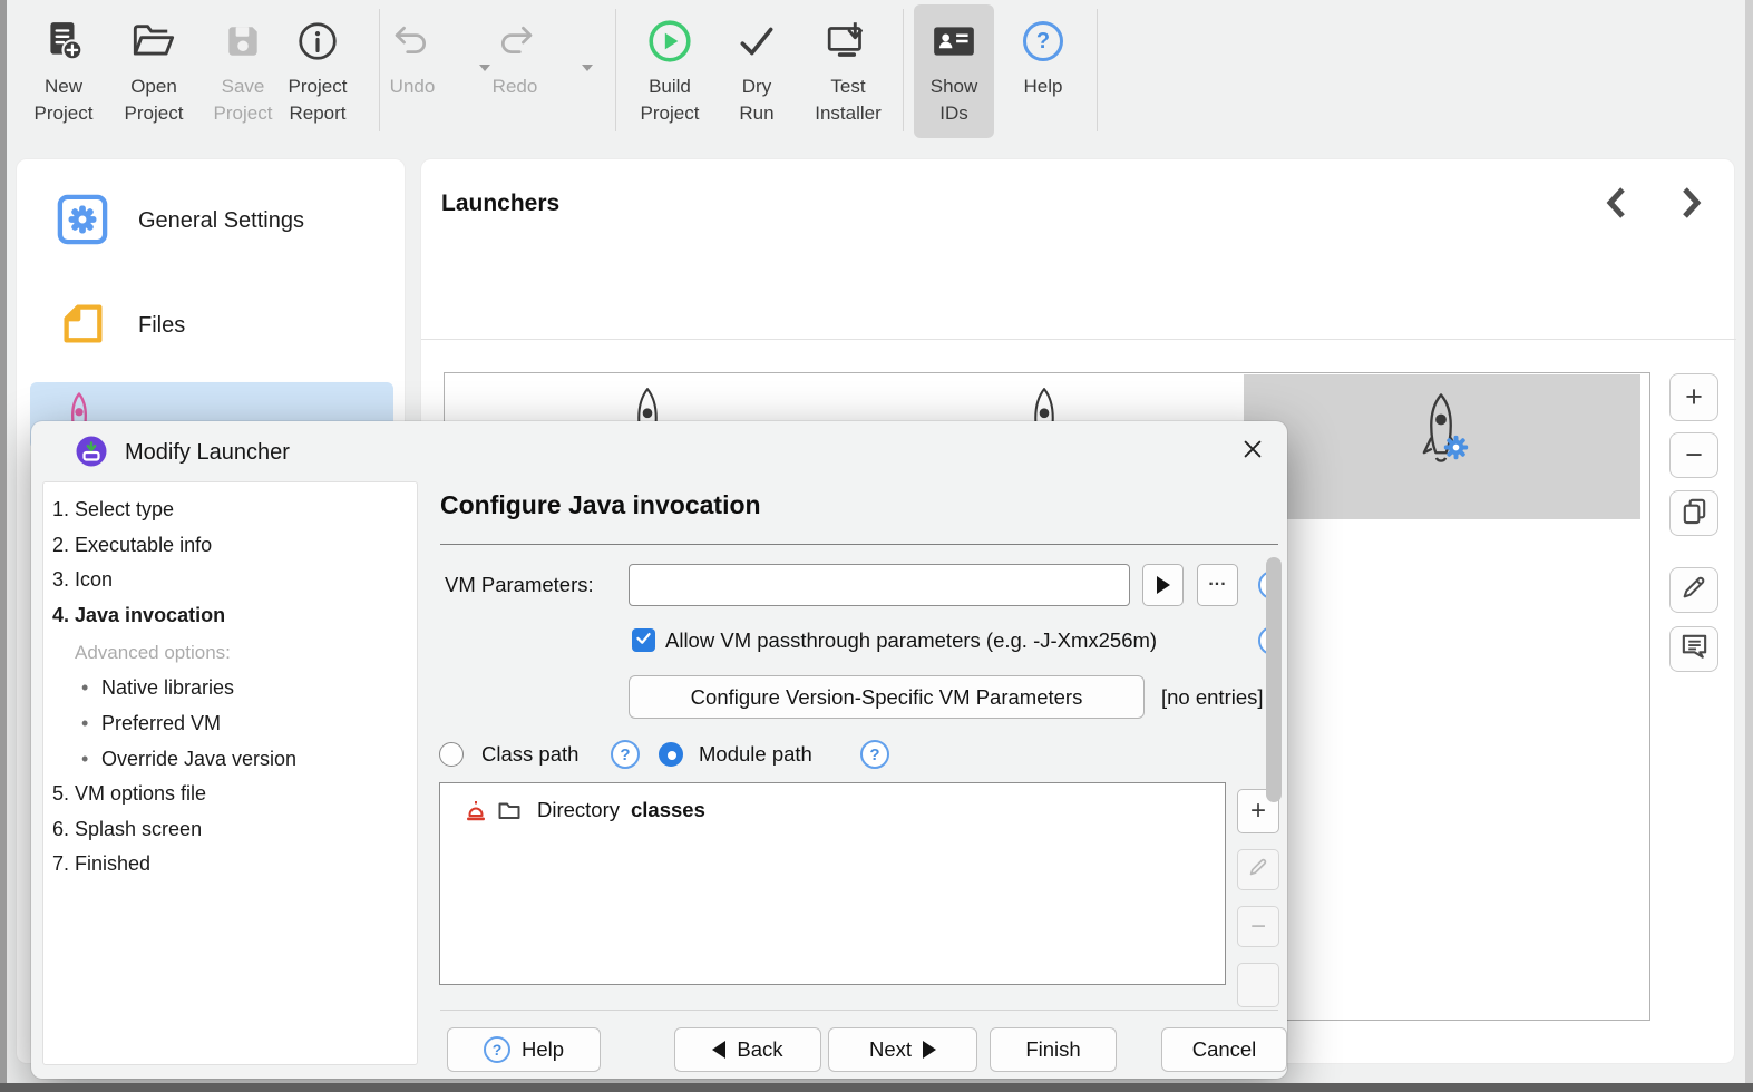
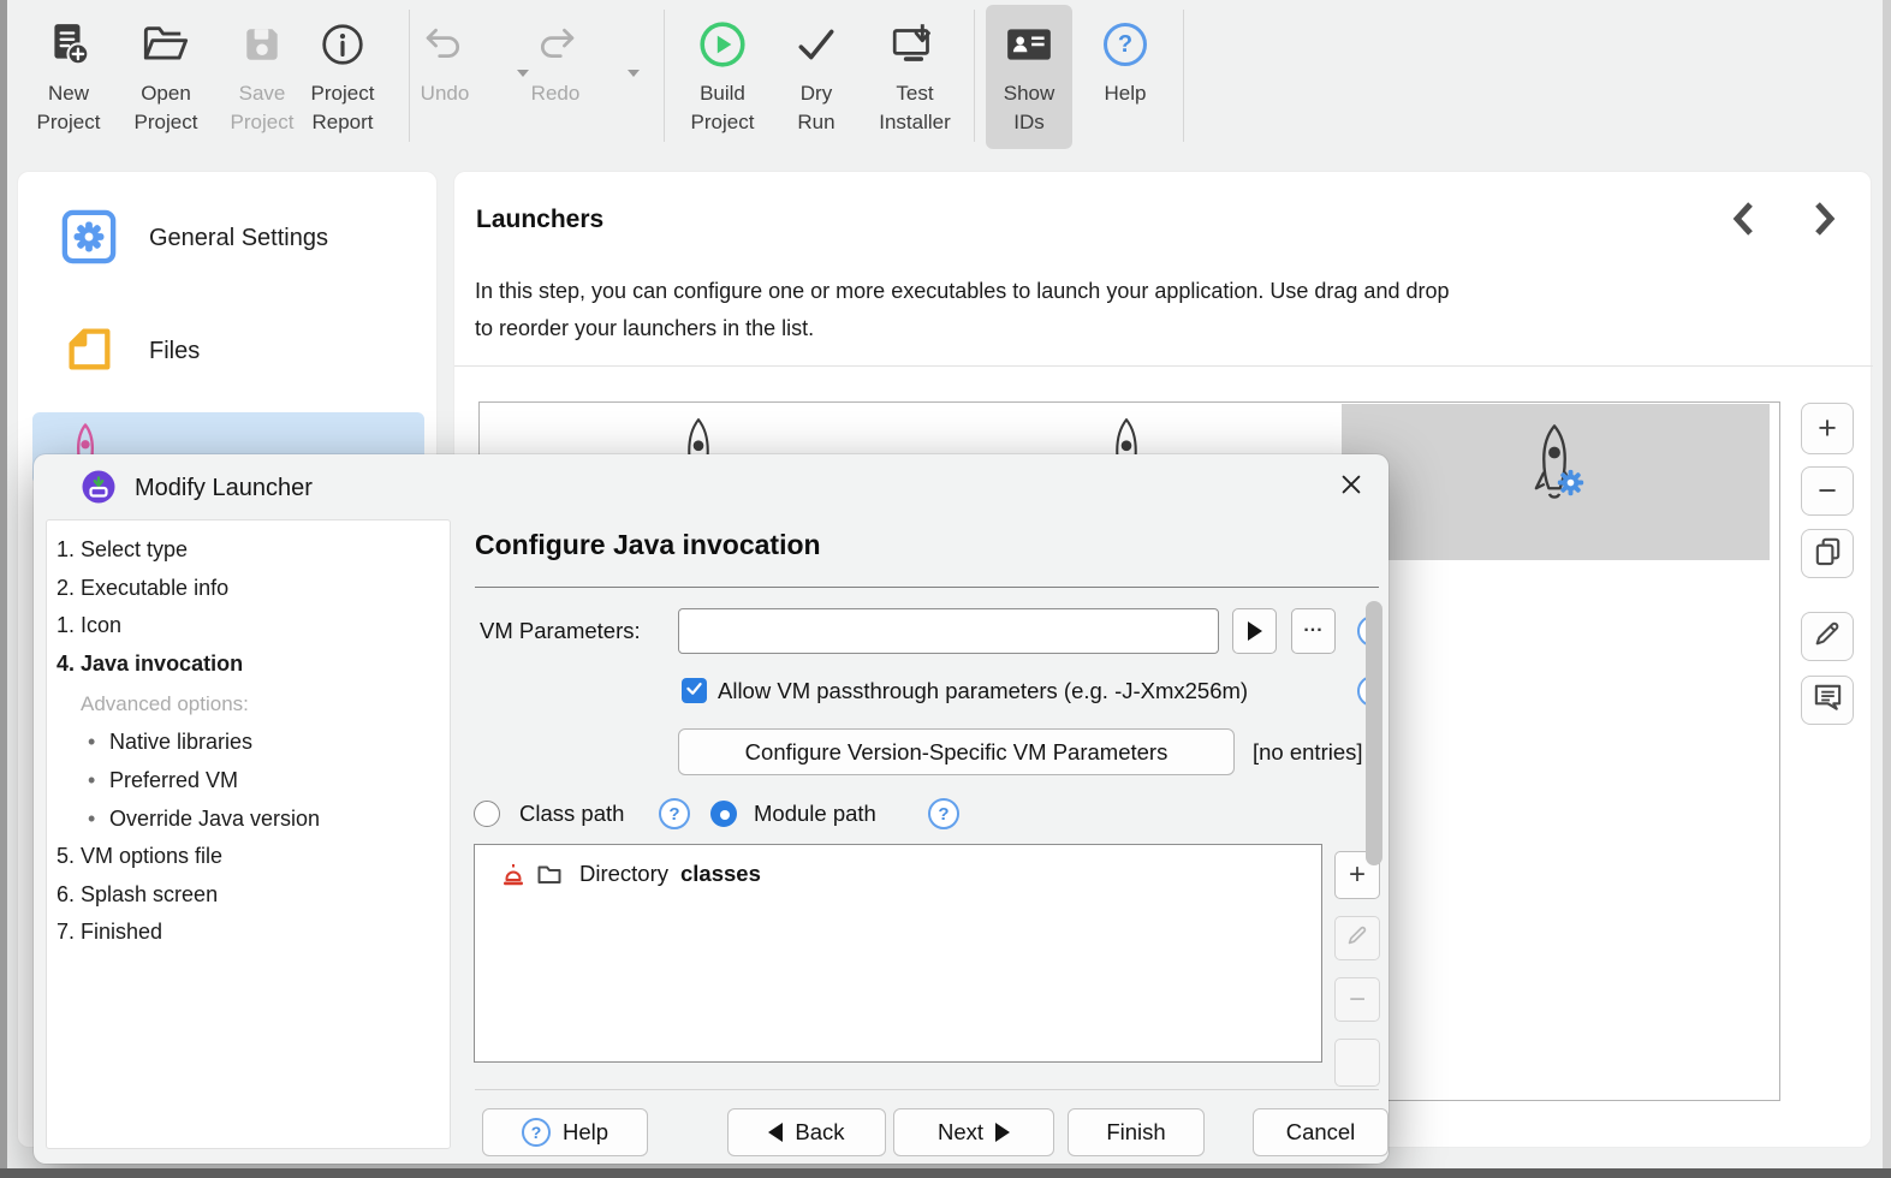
  New
  Project
  Open
  Project
  Save
  Project
  Project
  Report
  Undo
  Redo
  Build
  Project
  Dry
  Run
  Test
  Installer
  Show
  IDs
  ?
  Help
  General Settings
  Files
  Launchers
+ In this step, you can configure one or more executables to launch your application. Use drag and drop
+ to reorder your launchers in the list.
  +
  −
  Modify Launcher
  1. Select type
  2. Executable info
- 3. Icon
+ 1. Icon
  4. Java invocation
  Advanced options:
  •
  Native libraries
  •
  Preferred VM
  •
  Override Java version
  5. VM options file
  6. Splash screen
  7. Finished
  Configure Java invocation
  VM Parameters:
  ...
  Allow VM passthrough parameters (e.g. -J-Xmx256m)
  Configure Version-Specific VM Parameters
  [no entries]
  Class path
  ?
  Module path
  ?
  Directory
  classes
  +
  −
  ?
  Help
  Back
  Next
  Finish
  Cancel
